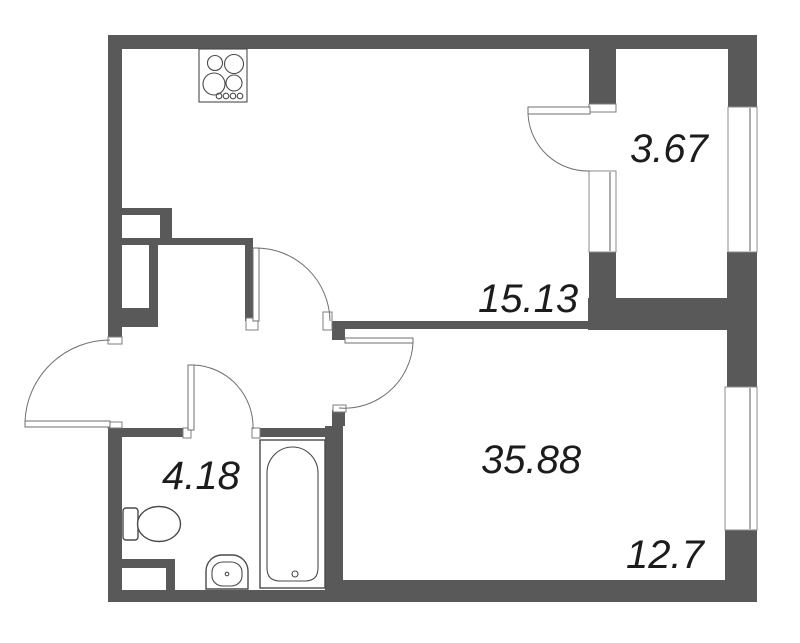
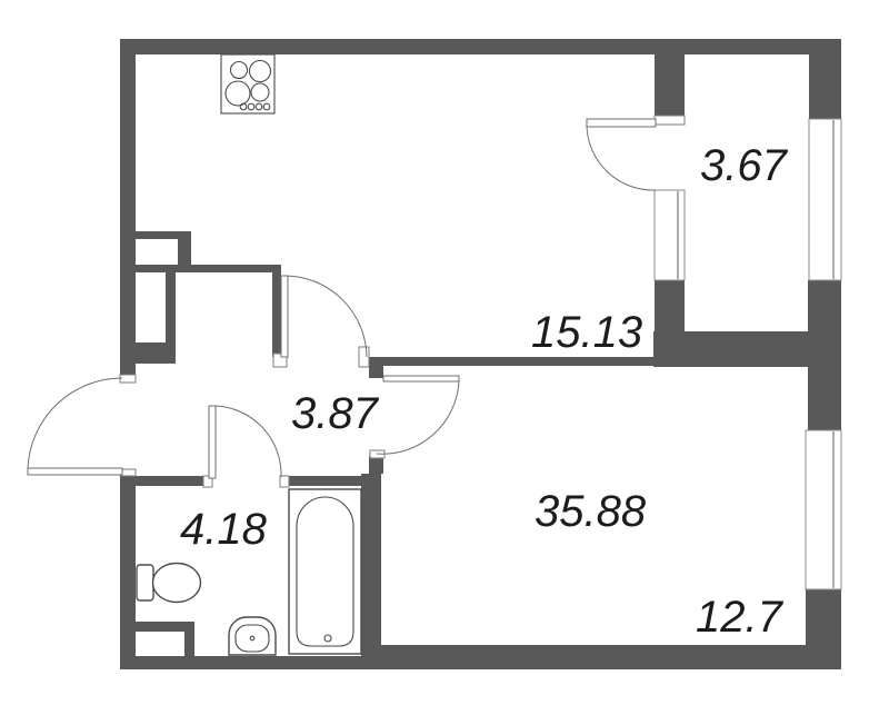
  15.13
  3.67
+ 3.87
  4.18
  35.88
  12.7
